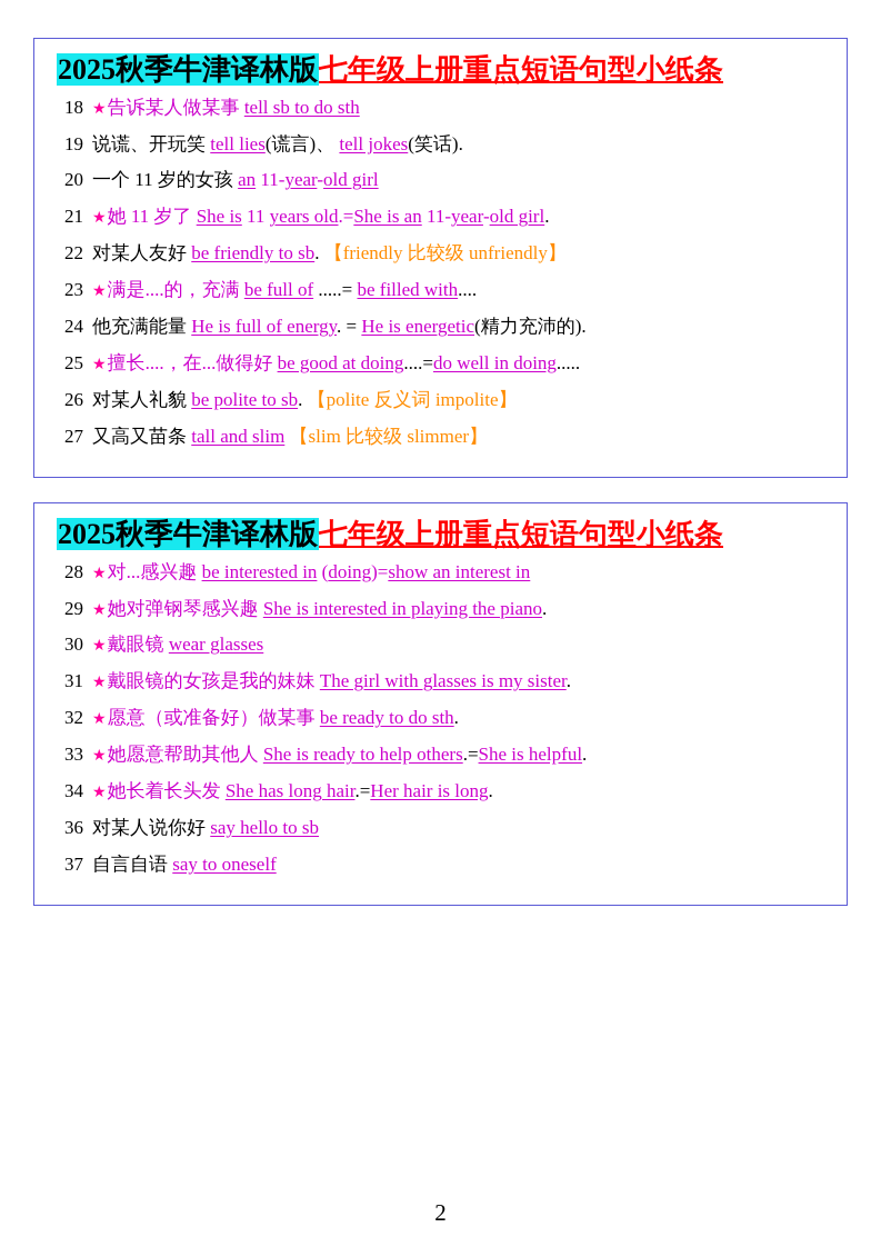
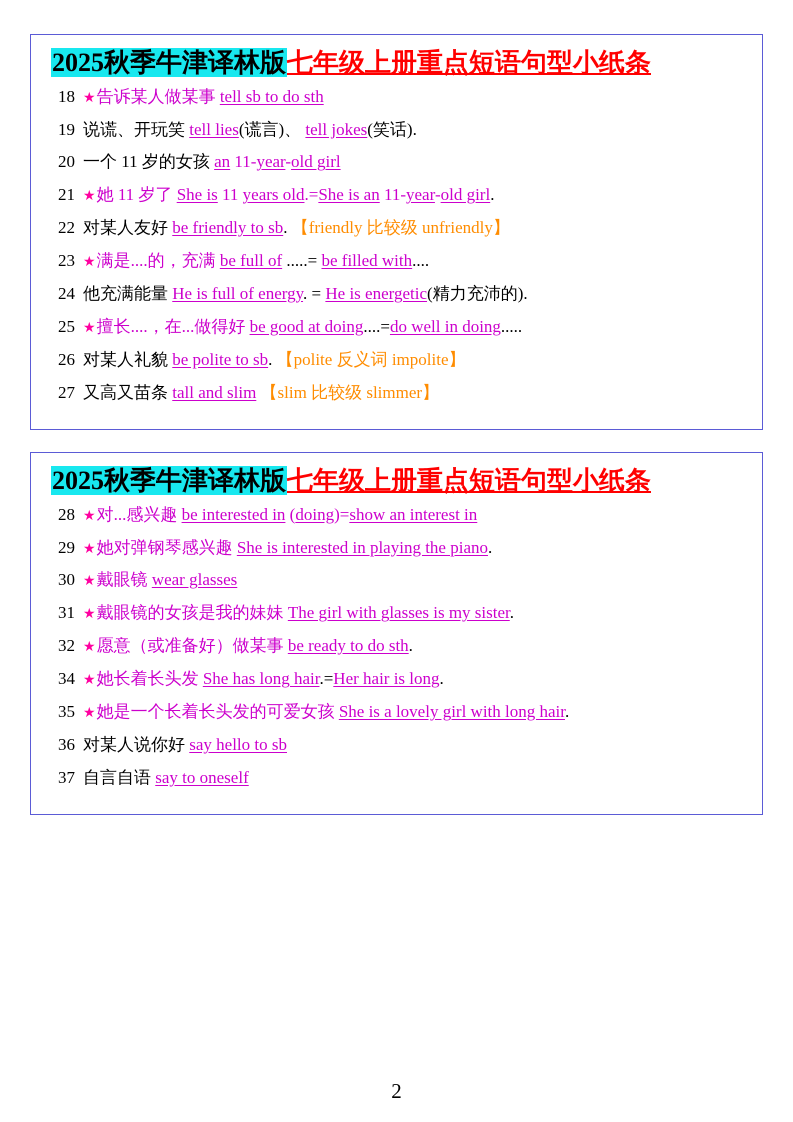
  2025秋季牛津译林版七年级上册重点短语句型小纸条
  18
  ★告诉某人做某事 tell sb to do sth
  19
  说谎、开玩笑 tell lies(谎言)、 tell jokes(笑话).
  20
  一个 11 岁的女孩 an 11-year-old girl
  21
  ★她 11 岁了 She is 11 years old.=She is an 11-year-old girl.
  22
  对某人友好 be friendly to sb. 【friendly 比较级 unfriendly】
  23
  ★满是....的，充满 be full of .....= be filled with....
  24
  他充满能量 He is full of energy. = He is energetic(精力充沛的).
  25
  ★擅长....，在...做得好 be good at doing....=do well in doing.....
  26
  对某人礼貌 be polite to sb. 【polite 反义词 impolite】
  27
  又高又苗条 tall and slim 【slim 比较级 slimmer】
  2025秋季牛津译林版七年级上册重点短语句型小纸条
  28
  ★对...感兴趣 be interested in (doing)=show an interest in
  29
  ★她对弹钢琴感兴趣 She is interested in playing the piano.
  30
  ★戴眼镜 wear glasses
  31
  ★戴眼镜的女孩是我的妹妹 The girl with glasses is my sister.
  32
  ★愿意（或准备好）做某事 be ready to do sth.
- 33
- ★她愿意帮助其他人 She is ready to help others.=She is helpful.
  34
  ★她长着长头发 She has long hair.=Her hair is long.
+ 35
+ ★她是一个长着长头发的可爱女孩 She is a lovely girl with long hair.
  36
  对某人说你好 say hello to sb
  37
  自言自语 say to oneself
  2
